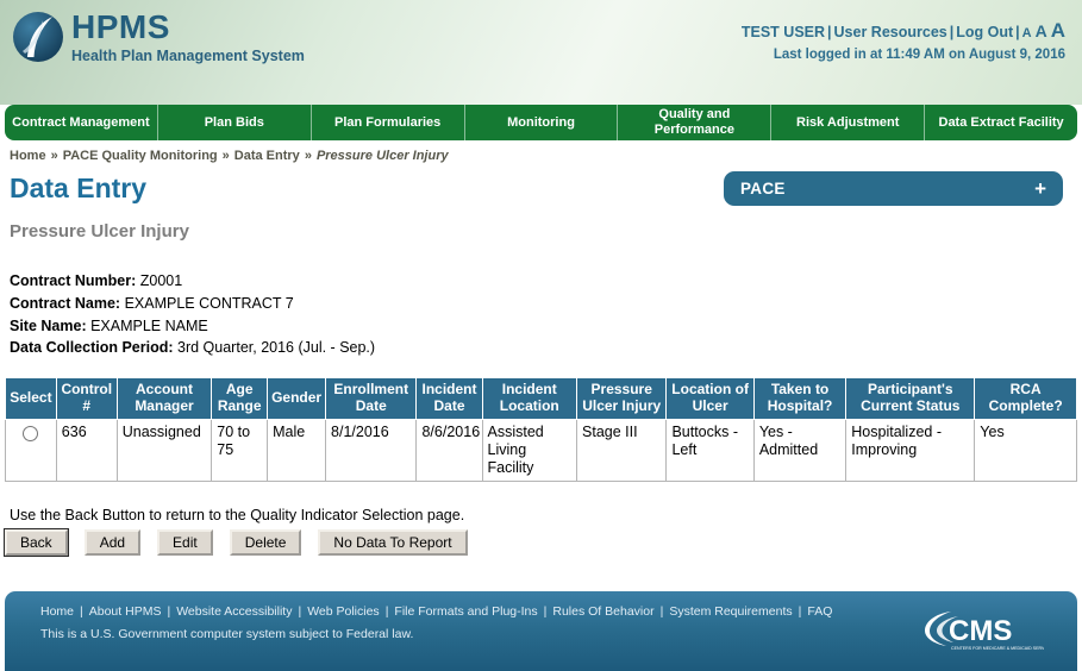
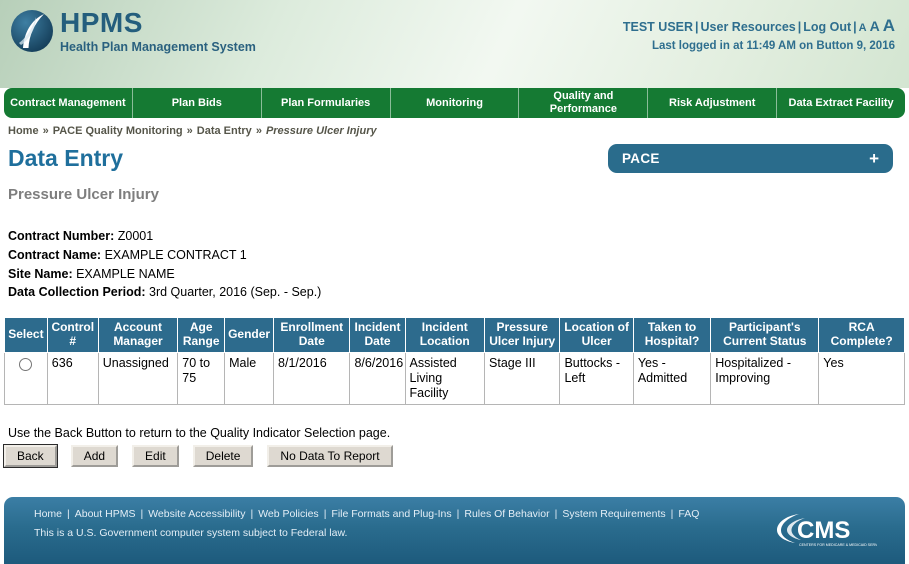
  HPMS
  Health Plan Management System
  TEST USER | User Resources | Log Out | A A A
- Last logged in at 11:49 AM on August 9, 2016
+ Last logged in at 11:49 AM on Button 9, 2016
  Contract Management
  Plan Bids
  Plan Formularies
  Monitoring
  Quality and Performance
  Risk Adjustment
  Data Extract Facility
  Home » PACE Quality Monitoring » Data Entry » Pressure Ulcer Injury
  Data Entry
  PACE
  +
  Pressure Ulcer Injury
  Contract Number: Z0001
- Contract Name: EXAMPLE CONTRACT 7
+ Contract Name: EXAMPLE CONTRACT 1
  Site Name: EXAMPLE NAME
- Data Collection Period: 3rd Quarter, 2016 (Jul. - Sep.)
+ Data Collection Period: 3rd Quarter, 2016 (Sep. - Sep.)
  Select	Control #	Account Manager	Age Range	Gender	Enrollment Date	Incident Date	Incident Location	Pressure Ulcer Injury	Location of Ulcer	Taken to Hospital?	Participant's Current Status	RCA Complete?
  	636	Unassigned	70 to 75	Male	8/1/2016	8/6/2016	Assisted Living Facility	Stage III	Buttocks - Left	Yes - Admitted	Hospitalized - Improving	Yes
  Use the Back Button to return to the Quality Indicator Selection page.
  Back
  Add
  Edit
  Delete
  No Data To Report
  Home | About HPMS | Website Accessibility | Web Policies | File Formats and Plug-Ins | Rules Of Behavior | System Requirements | FAQ
  This is a U.S. Government computer system subject to Federal law.
  CMS
